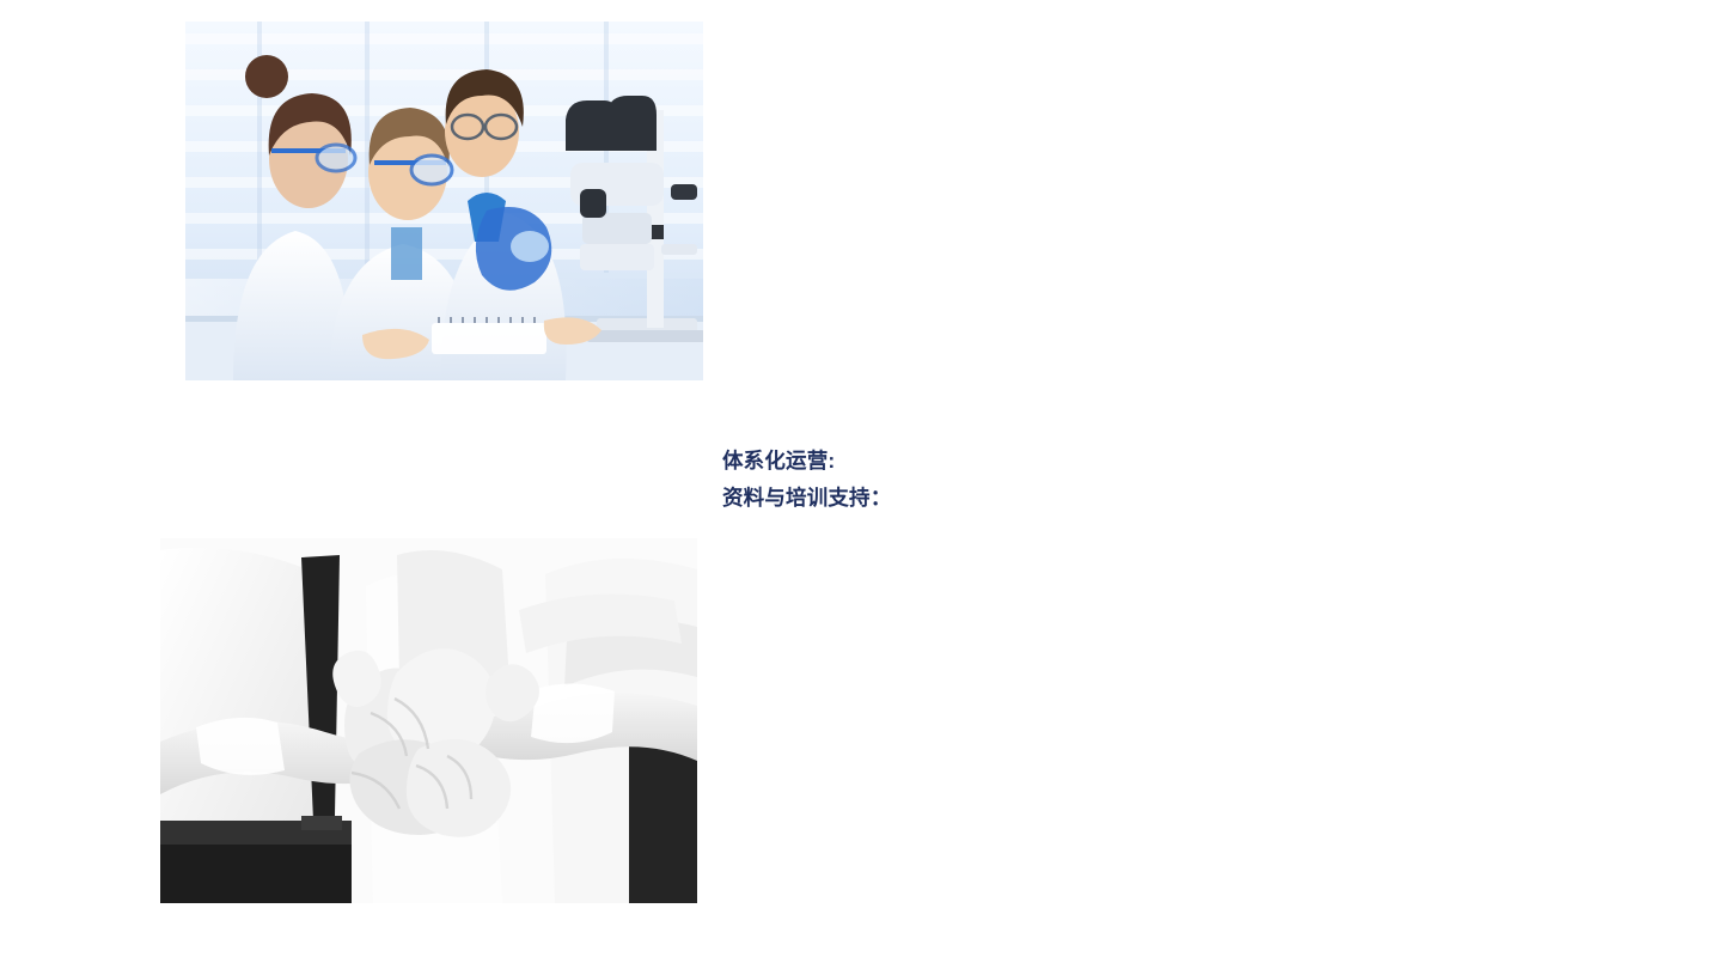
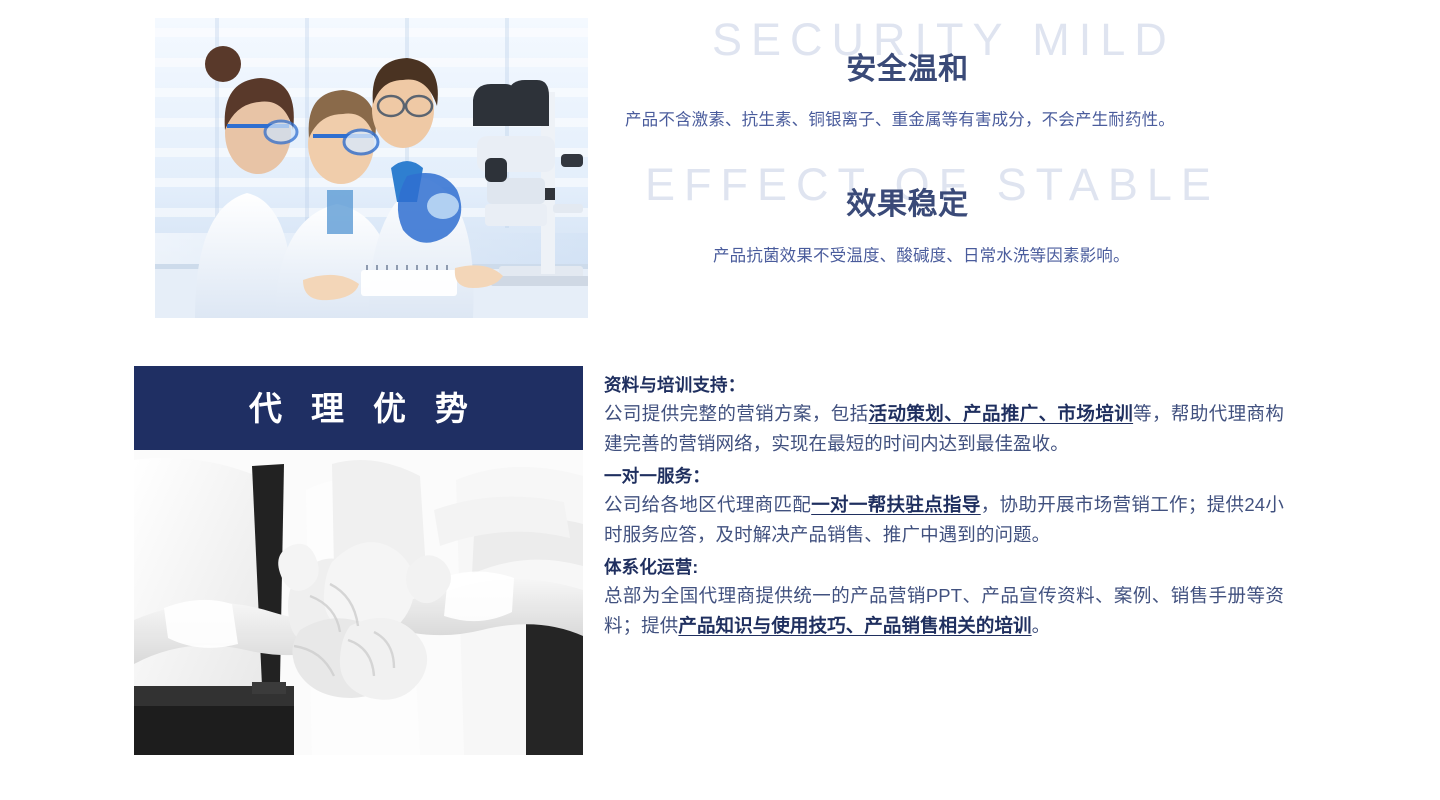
+ SECURITY MILD
+ EFFECT OF STABLE
+ 安全温和
+ 产品不含激素、抗生素、铜银离子、重金属等有害成分，不会产生耐药性。
+ 效果稳定
+ 产品抗菌效果不受温度、酸碱度、日常水洗等因素影响。
+ 代 理 优 势
- 体系化运营:
+ 资料与培训支持：
+ 公司提供完整的营销方案，包括活动策划、产品推广、市场培训等，帮助代理商构建完善的营销网络，实现在最短的时间内达到最佳盈收。
+ 一对一服务：
+ 公司给各地区代理商匹配一对一帮扶驻点指导，协助开展市场营销工作；提供24小时服务应答，及时解决产品销售、推广中遇到的问题。
- 资料与培训支持：
+ 体系化运营:
+ 总部为全国代理商提供统一的产品营销PPT、产品宣传资料、案例、销售手册等资料；提供产品知识与使用技巧、产品销售相关的培训。
